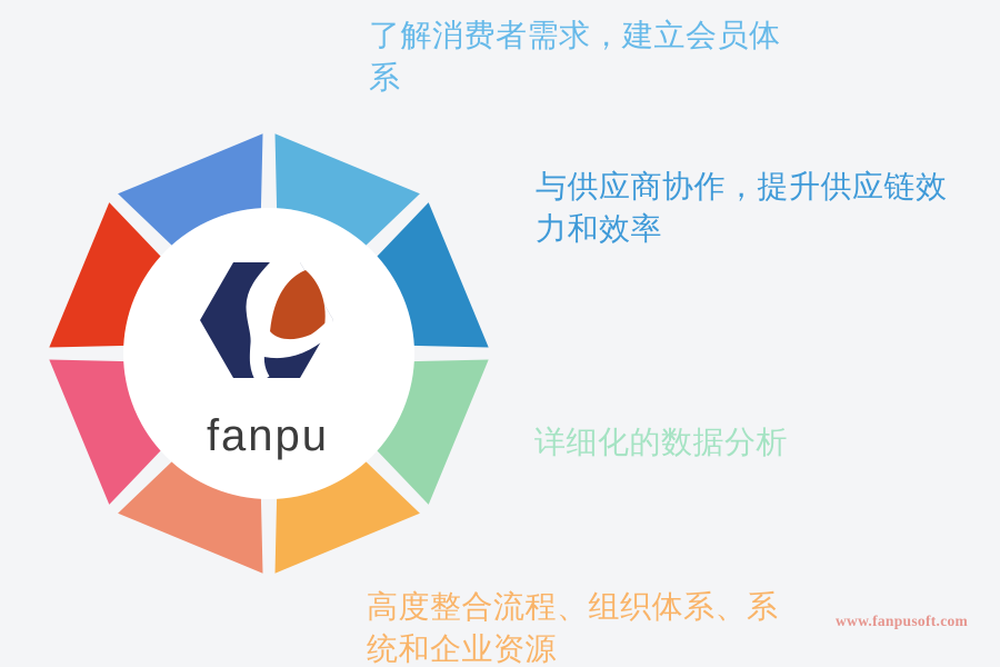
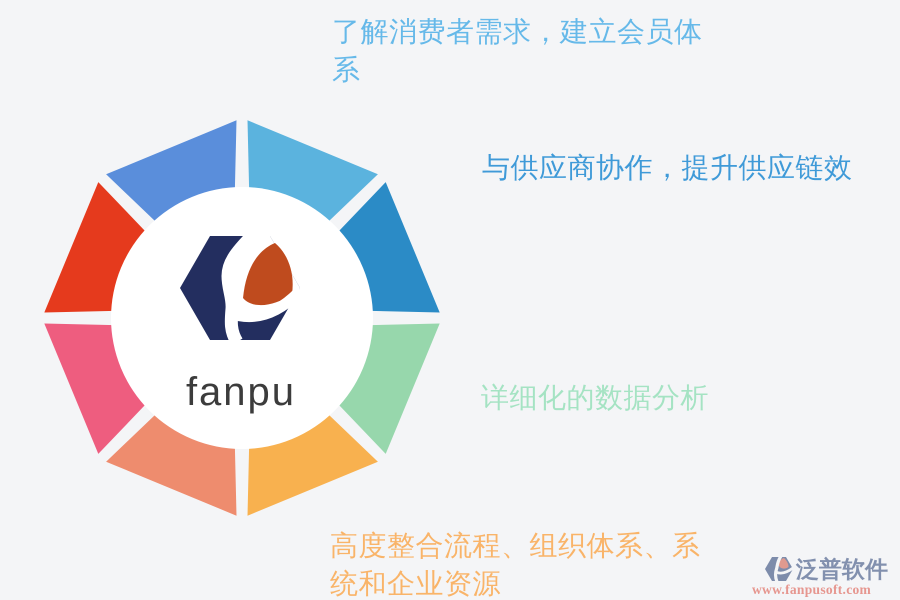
  fanpu
  了解消费者需求，建立会员体
  系
  与供应商协作，提升供应链效
- 力和效率
  详细化的数据分析
  高度整合流程、组织体系、系
  统和企业资源
+ 泛普软件
  www.fanpusoft.com
